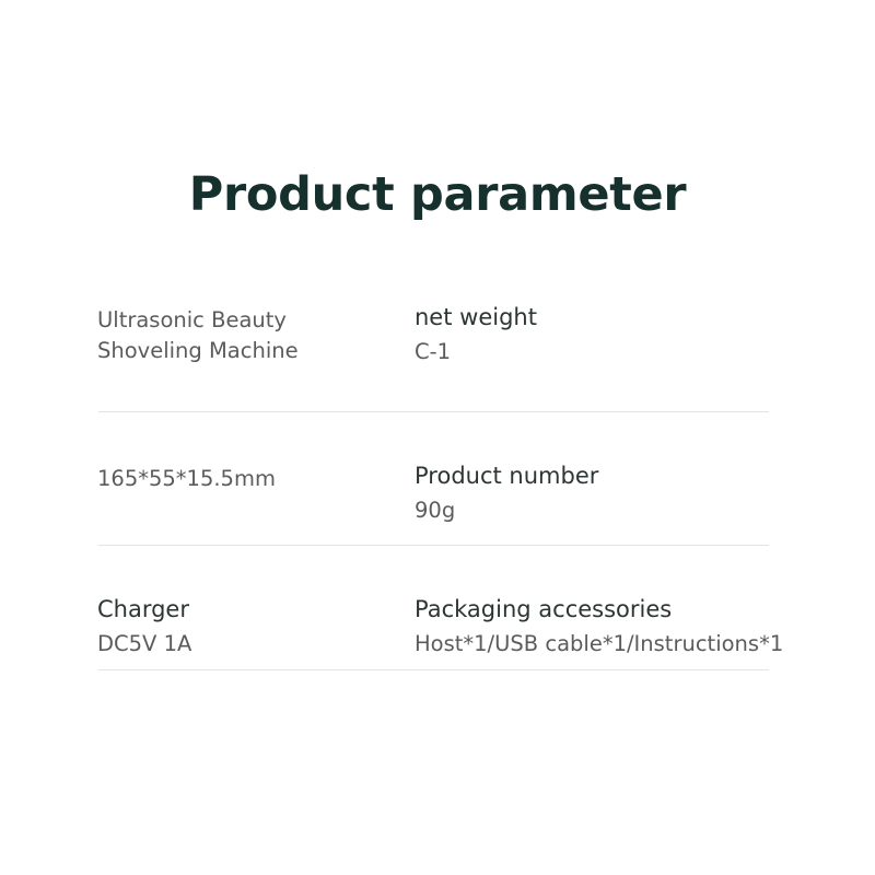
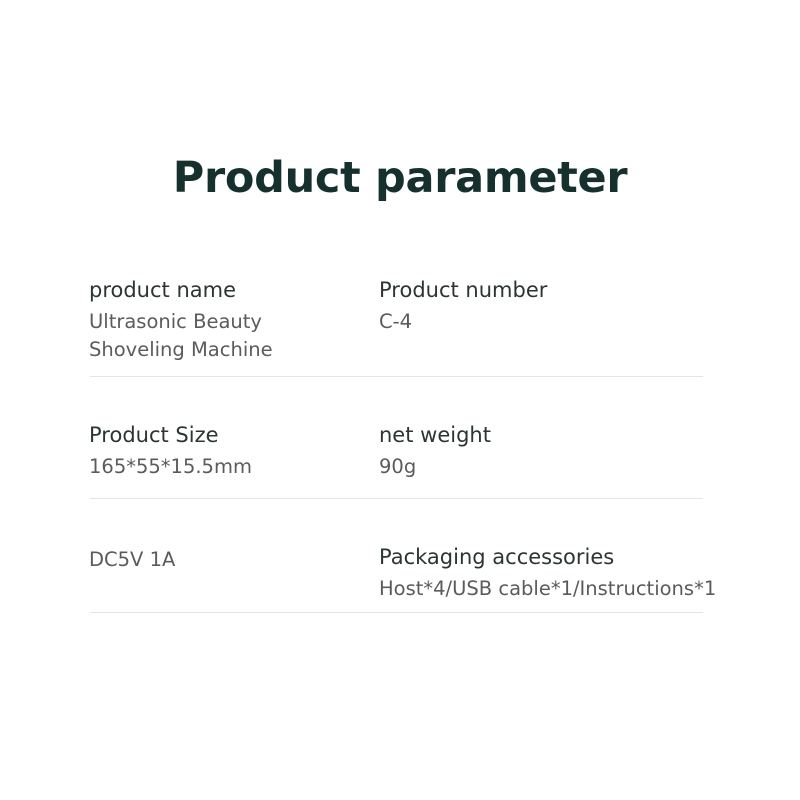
  Product parameter
+ product name
  Ultrasonic Beauty
  Shoveling Machine
- net weight
+ Product number
- C-1
+ C-4
+ Product Size
  165*55*15.5mm
- Product number
+ net weight
  90g
- Charger
  DC5V 1A
  Packaging accessories
- Host*1/USB cable*1/Instructions*1
+ Host*4/USB cable*1/Instructions*1
